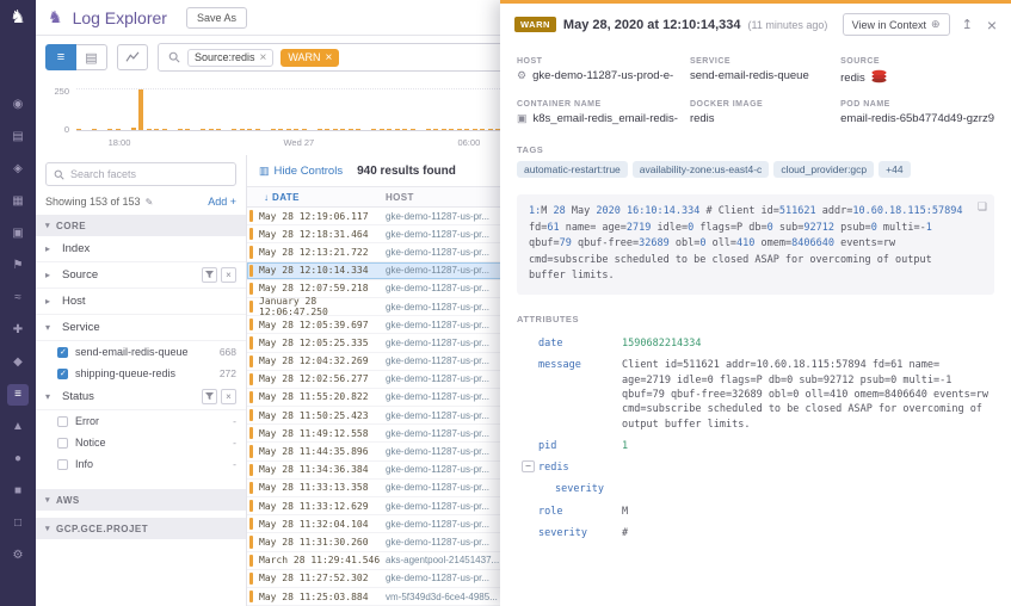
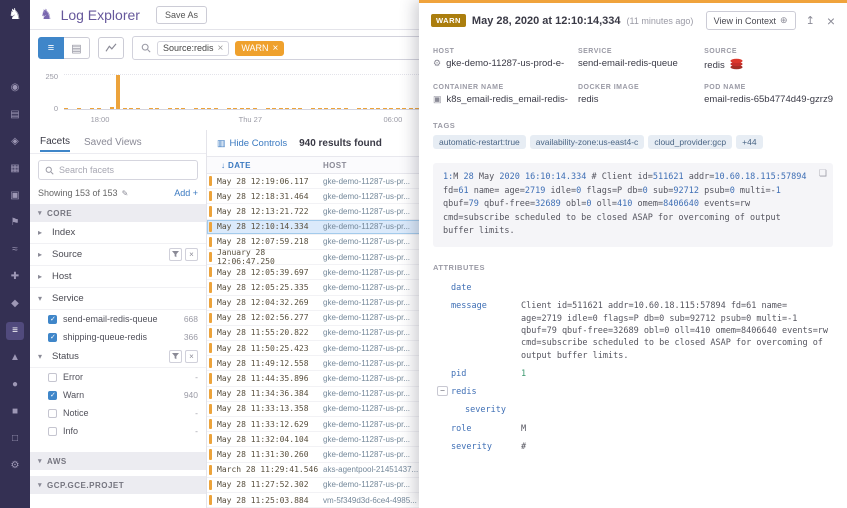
  ♞
  ◉
  ▤
  ◈
  ▦
  ▣
  ⚑
  ≈
  ✚
  ◆
  ≡
  ▲
  ●
  ■
  □
  ⚙
  ♞
  Log Explorer
  Save As
  ≡
  ▤
  Source:redis
  ×
  WARN
  ×
  250
  0
  18:00
- Wed 27
+ Thu 27
  06:00
+ Facets
+ Saved Views
  Search facets
  Showing 153 of 153
  ✎
  Add +
  CORE
  ▸
  Index
  ▸
  Source
  ×
  ▸
  Host
  ▾
  Service
  send-email-redis-queue
  668
  shipping-queue-redis
- 272
+ 366
  ▾
  Status
  ×
  Error
  -
+ Warn
+ 940
  Notice
  -
  Info
  -
  AWS
  GCP.GCE.PROJET
  ▥
  Hide Controls
  940 results found
  ↓ DATE
  HOST
  May 28 12:19:06.117
  gke-demo-11287-us-pr...
  May 28 12:18:31.464
  gke-demo-11287-us-pr...
  May 28 12:13:21.722
  gke-demo-11287-us-pr...
  May 28 12:10:14.334
  gke-demo-11287-us-pr...
  May 28 12:07:59.218
  gke-demo-11287-us-pr...
  January 28 12:06:47.250
  gke-demo-11287-us-pr...
  May 28 12:05:39.697
  gke-demo-11287-us-pr...
  May 28 12:05:25.335
  gke-demo-11287-us-pr...
  May 28 12:04:32.269
  gke-demo-11287-us-pr...
  May 28 12:02:56.277
  gke-demo-11287-us-pr...
  May 28 11:55:20.822
  gke-demo-11287-us-pr...
  May 28 11:50:25.423
  gke-demo-11287-us-pr...
  May 28 11:49:12.558
  gke-demo-11287-us-pr...
  May 28 11:44:35.896
  gke-demo-11287-us-pr...
  May 28 11:34:36.384
  gke-demo-11287-us-pr...
  May 28 11:33:13.358
  gke-demo-11287-us-pr...
  May 28 11:33:12.629
  gke-demo-11287-us-pr...
  May 28 11:32:04.104
  gke-demo-11287-us-pr...
  May 28 11:31:30.260
  gke-demo-11287-us-pr...
  March 28 11:29:41.546
  aks-agentpool-21451437...
  May 28 11:27:52.302
  gke-demo-11287-us-pr...
  May 28 11:25:03.884
  vm-5f349d3d-6ce4-4985...
  WARN
  May 28, 2020 at 12:10:14,334
  (11 minutes ago)
  View in Context
  ⊕
  ↥
  ×
  ⚙
  gke-demo-11287-us-prod-e-
  send-email-redis-queue
  redis
  ▣
  k8s_email-redis_email-redis-
  redis
  email-redis-65b4774d49-gzrz9
  TAGS
  automatic-restart:true
  availability-zone:us-east4-c
  cloud_provider:gcp
  +44
  ❏
  1:M 28 May 2020 16:10:14.334 # Client id=511621 addr=10.60.18.115:57894 fd=61 name= age=2719 idle=0 flags=P db=0 sub=92712 psub=0 multi=-1 qbuf=79 qbuf-free=32689 obl=0 oll=410 omem=8406640 events=rw cmd=subscribe scheduled to be closed ASAP for overcoming of output buffer limits.
  ATTRIBUTES
  date
- 1590682214334
  message
  Client id=511621 addr=10.60.18.115:57894 fd=61 name= age=2719 idle=0 flags=P db=0 sub=92712 psub=0 multi=-1 qbuf=79 qbuf-free=32689 obl=0 oll=410 omem=8406640 events=rw cmd=subscribe scheduled to be closed ASAP for overcoming of output buffer limits.
  pid
  1
  −
  redis
  severity
  role
  M
  severity
  #
